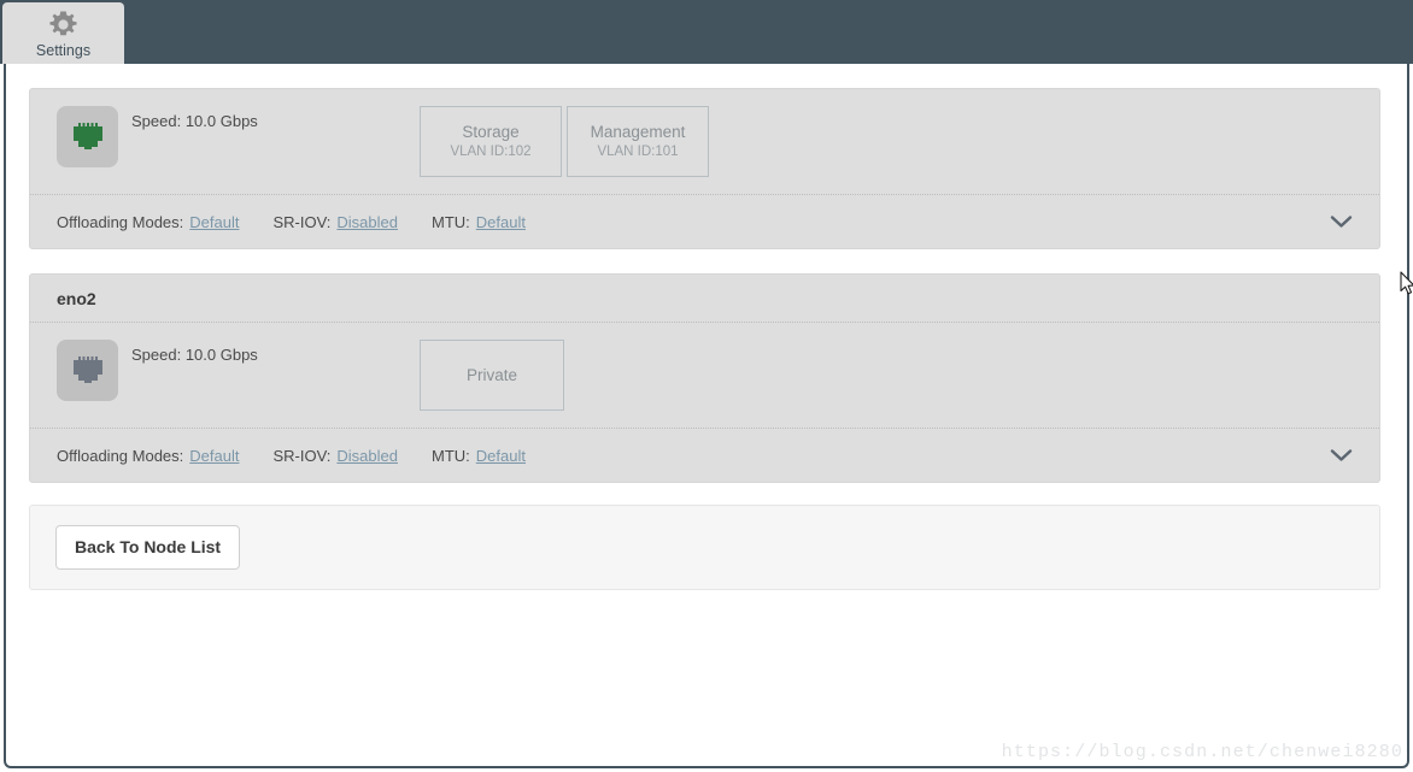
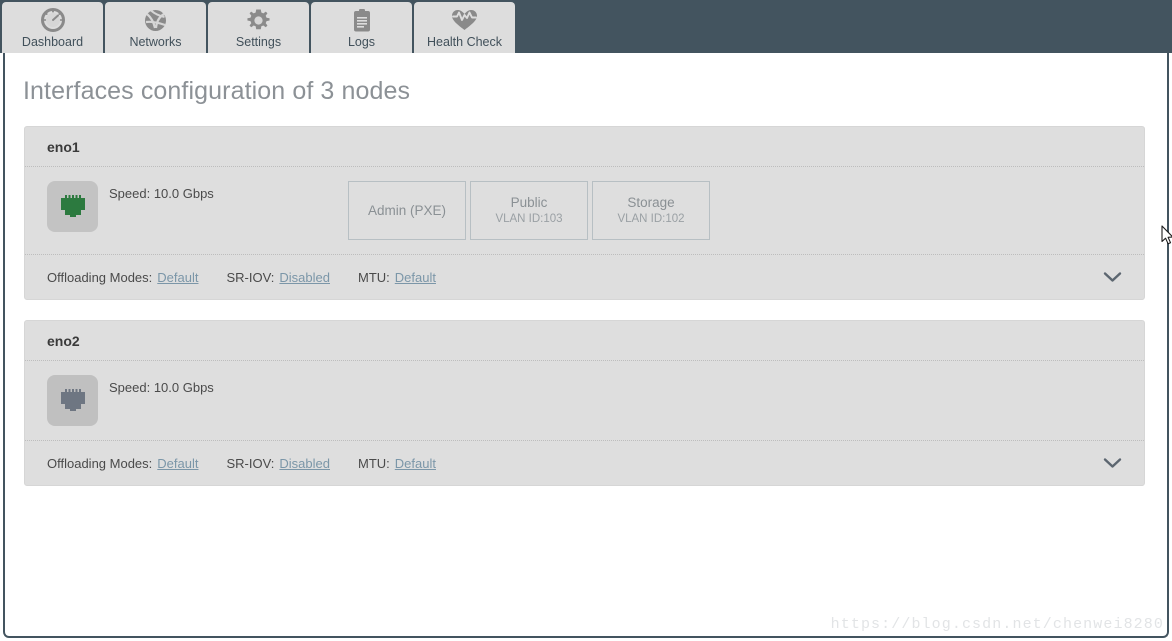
+ Dashboard
+ Networks
  Settings
+ Logs
+ Health Check
+ Interfaces configuration of 3 nodes
+ eno1
  Speed: 10.0 Gbps
+ Admin (PXE)
+ Public
+ VLAN ID:103
  Storage
  VLAN ID:102
- Management
- VLAN ID:101
  Offloading Modes: Default
  SR-IOV: Disabled
  MTU: Default
  eno2
  Speed: 10.0 Gbps
- Private
  Offloading Modes: Default
  SR-IOV: Disabled
  MTU: Default
- Back To Node List
  https://blog.csdn.net/chenwei8280
